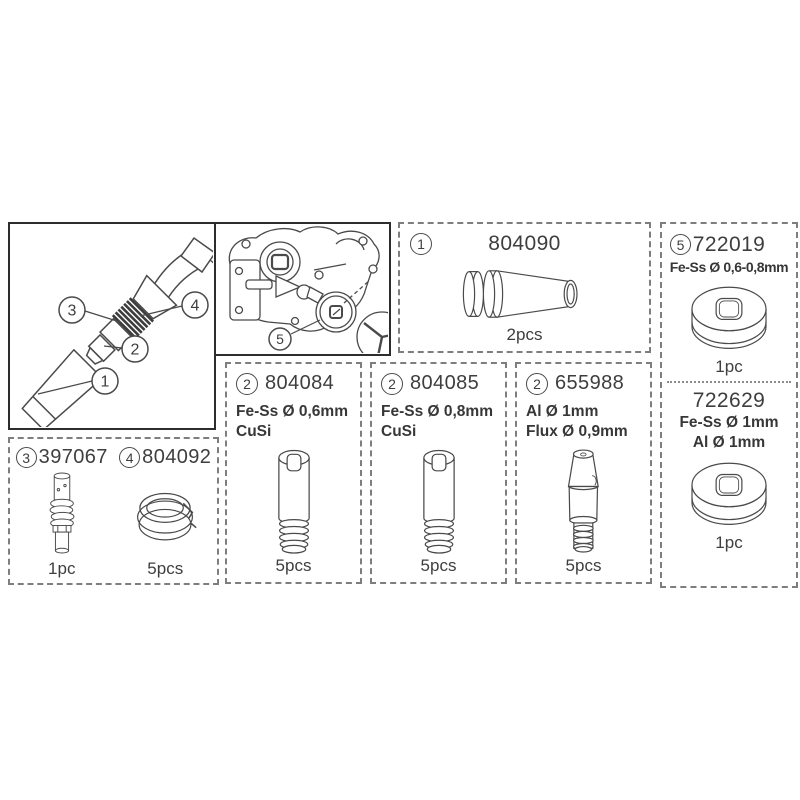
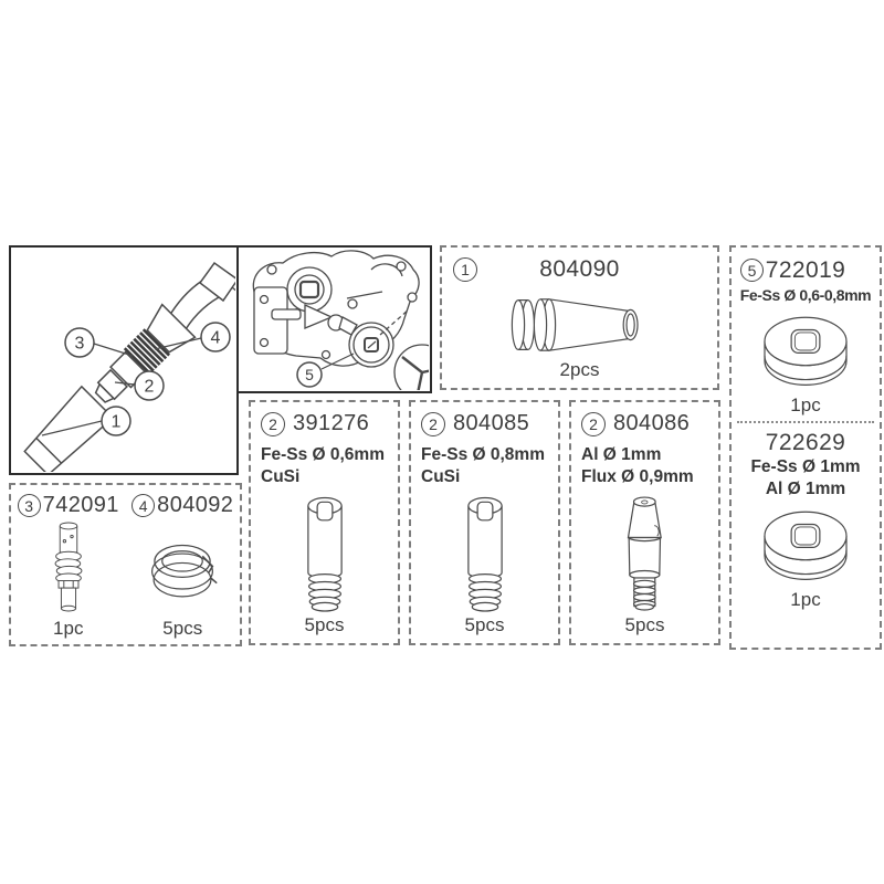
  3
  4
  2
  1
  5
  1
  804090
  2pcs
  5
  722019
  Fe-Ss Ø 0,6-0,8mm
  1pc
  722629
  Fe-Ss Ø 1mm
  Al Ø 1mm
  1pc
  3
- 397067
+ 742091
  1pc
  4
  804092
  5pcs
  2
- 804084
+ 391276
  Fe-Ss Ø 0,6mm
  CuSi
  5pcs
  2
  804085
  Fe-Ss Ø 0,8mm
  CuSi
  5pcs
  2
- 655988
+ 804086
  Al Ø 1mm
  Flux Ø 0,9mm
  5pcs
